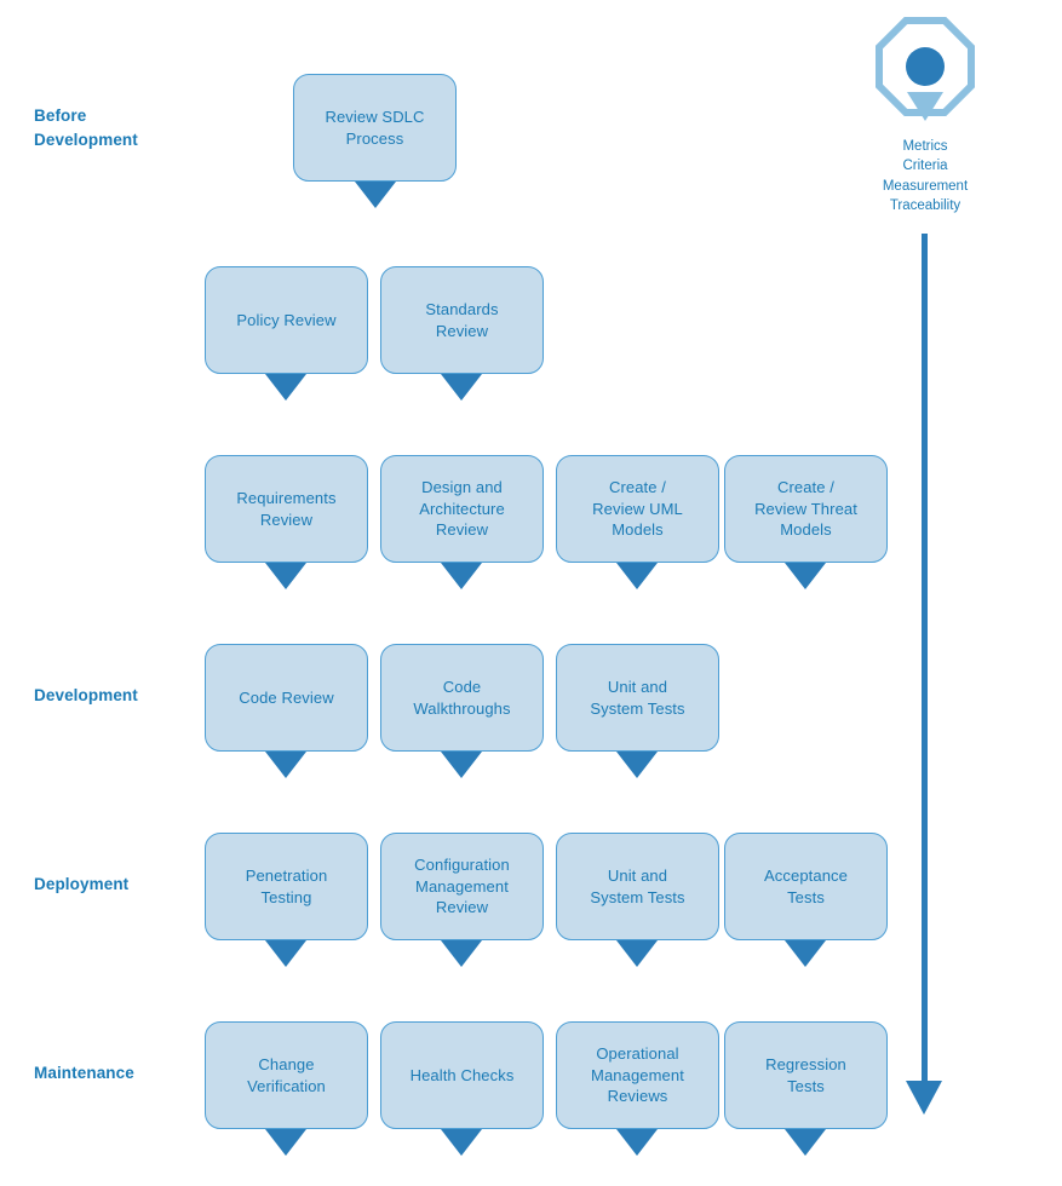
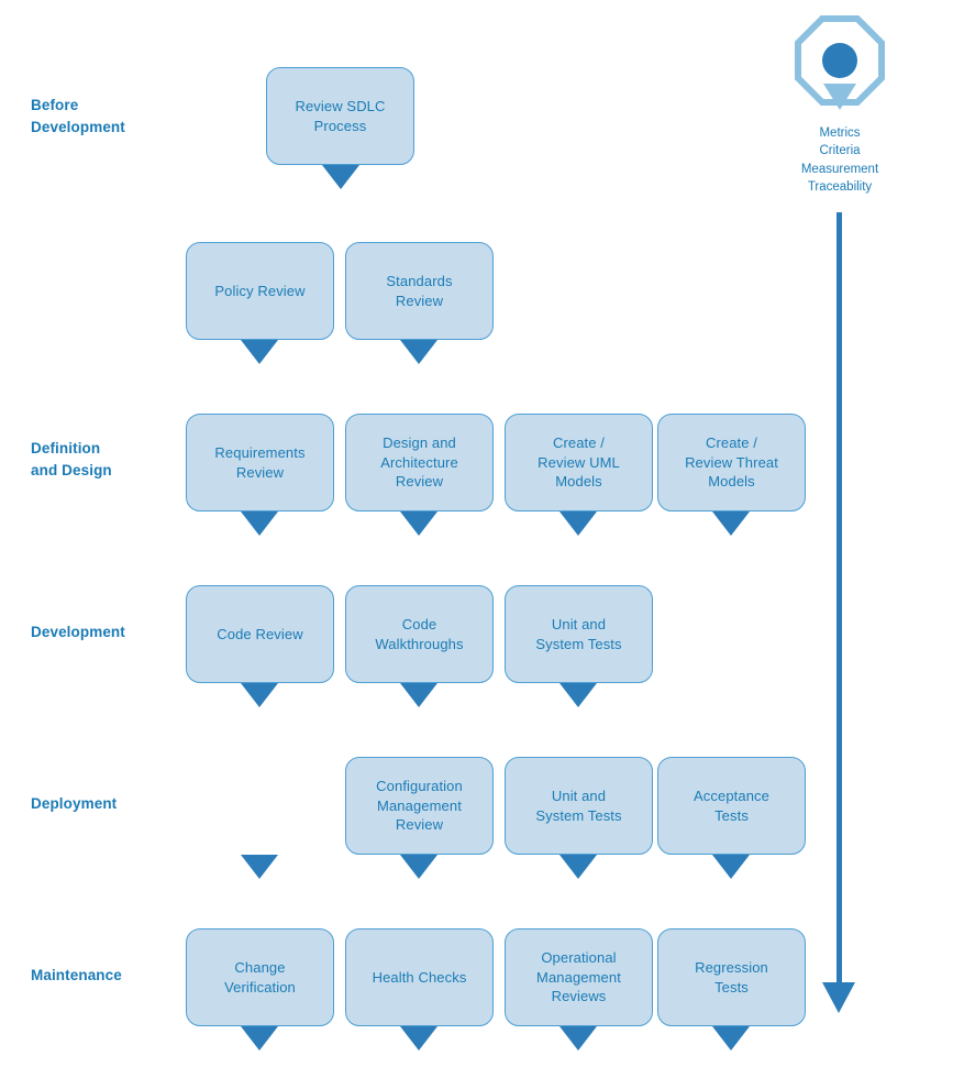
  Before
  Development
+ Definition
+ and Design
  Development
  Deployment
  Maintenance
  Review SDLC
  Process
  Policy Review
  Standards
  Review
  Requirements
  Review
  Design and
  Architecture
  Review
  Create /
  Review UML
  Models
  Create /
  Review Threat
  Models
  Code Review
  Code
  Walkthroughs
  Unit and
  System Tests
- Penetration
- Testing
  Configuration
  Management
  Review
  Unit and
  System Tests
  Acceptance
  Tests
  Change
  Verification
  Health Checks
  Operational
  Management
  Reviews
  Regression
  Tests
  Metrics
  Criteria
  Measurement
  Traceability
